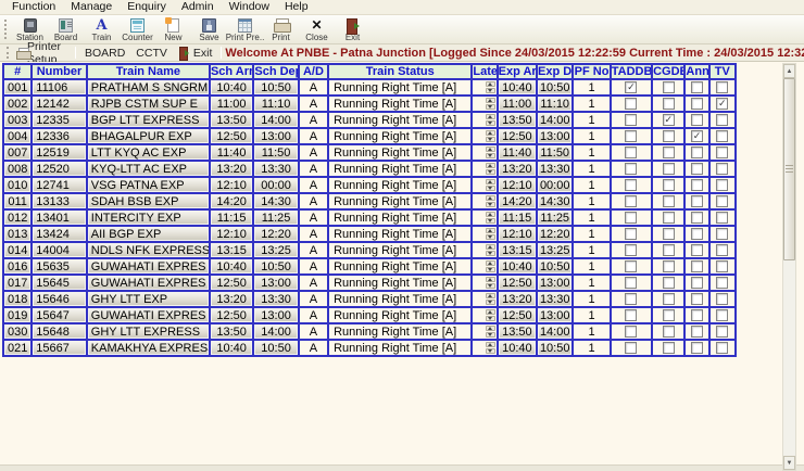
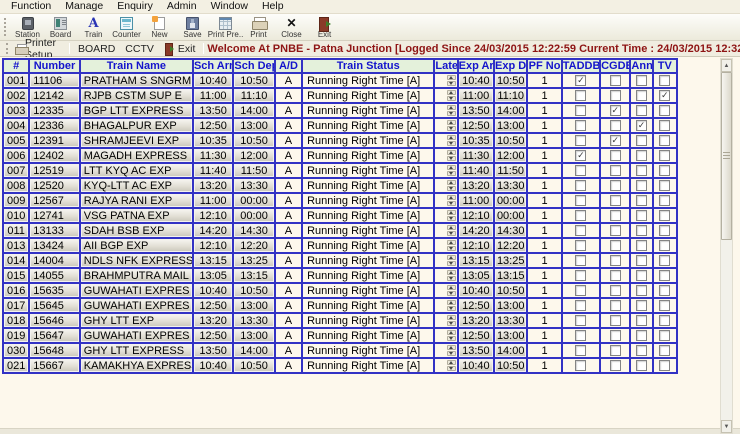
  Function
  Manage
  Enquiry
  Admin
  Window
  Help
  Station
  Board
  A
  Train
  Counter
  New
  Save
  Print Pre..
  Print
  ✕
  Close
  Exit
  Printer etup
  BOARD
  CCTV
  Exit
  Welcome At PNBE - Patna Junction [Logged Since 24/03/2015 12:22:59 Current Time : 24/03/2015 12:3
  #	Number	Train Name	Sch Arr	Sch De	A/D	Train Status	Late	Exp Ar	Exp D	PF No	TADDB	CGD	Ann	TV
  001	11106	PRATHAM S SNGRM	10:40	10:50	A	Running Right Time [A]		10:40	10:50	1	✓
  002	12142	RJPB CSTM SUP E	11:00	11:10	A	Running Right Time [A]		11:00	11:10	1				✓
  003	12335	BGP LTT EXPRESS	13:50	14:00	A	Running Right Time [A]		13:50	14:00	1		✓
  004	12336	BHAGALPUR EXP	12:50	13:00	A	Running Right Time [A]		12:50	13:00	1			✓
+ 005	12391	SHRAMJEEVI EXP	10:35	10:50	A	Running Right Time [A]		10:35	10:50	1		✓
+ 006	12402	MAGADH EXPRESS	11:30	12:00	A	Running Right Time [A]		11:30	12:00	1	✓
  007	12519	LTT KYQ AC EXP	11:40	11:50	A	Running Right Time [A]		11:40	11:50	1
  008	12520	KYQ-LTT AC EXP	13:20	13:30	A	Running Right Time [A]		13:20	13:30	1
+ 009	12567	RAJYA RANI EXP	11:00	00:00	A	Running Right Time [A]		11:00	00:00	1
  010	12741	VSG PATNA EXP	12:10	00:00	A	Running Right Time [A]		12:10	00:00	1
  011	13133	SDAH BSB EXP	14:20	14:30	A	Running Right Time [A]		14:20	14:30	1
- 012	13401	INTERCITY EXP	11:15	11:25	A	Running Right Time [A]		11:15	11:25	1
  013	13424	AII BGP EXP	12:10	12:20	A	Running Right Time [A]		12:10	12:20	1
  014	14004	NDLS NFK EXPRESS	13:15	13:25	A	Running Right Time [A]		13:15	13:25	1
+ 015	14055	BRAHMPUTRA MAIL	13:05	13:15	A	Running Right Time [A]		13:05	13:15	1
  016	15635	GUWAHATI EXPRES	10:40	10:50	A	Running Right Time [A]		10:40	10:50	1
  017	15645	GUWAHATI EXPRES	12:50	13:00	A	Running Right Time [A]		12:50	13:00	1
  018	15646	GHY LTT EXP	13:20	13:30	A	Running Right Time [A]		13:20	13:30	1
  019	15647	GUWAHATI EXPRES	12:50	13:00	A	Running Right Time [A]		12:50	13:00	1
  030	15648	GHY LTT EXPRESS	13:50	14:00	A	Running Right Time [A]		13:50	14:00	1
  021	15667	KAMAKHYA EXPRES	10:40	10:50	A	Running Right Time [A]		10:40	10:50	1
